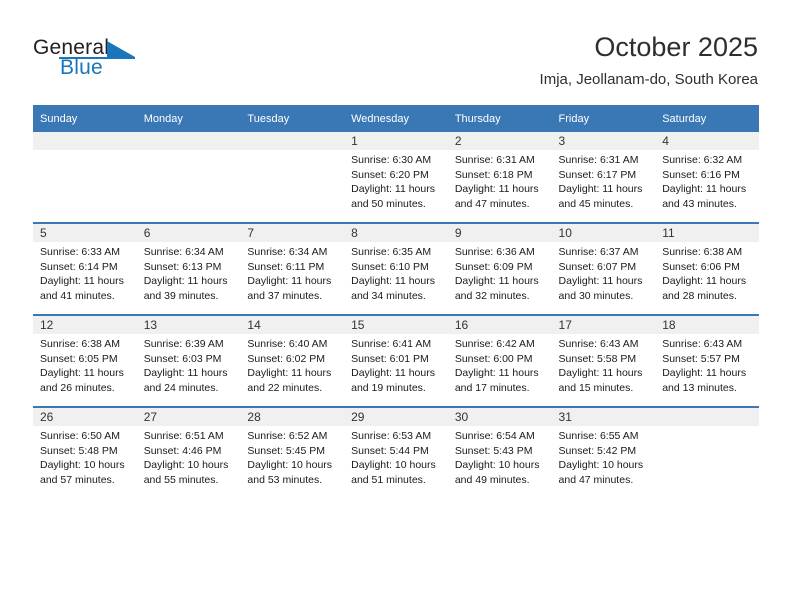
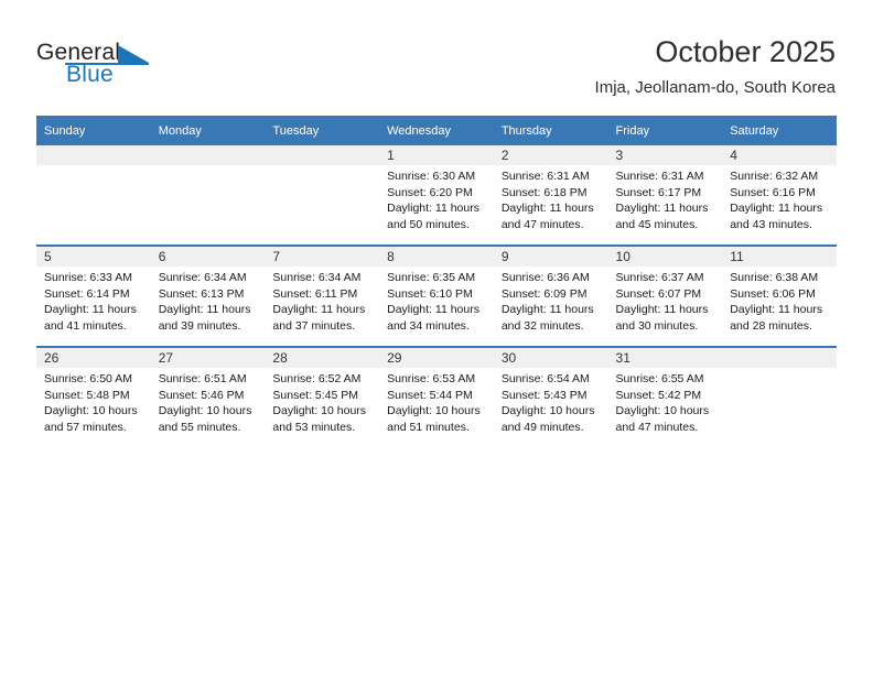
  General
  Blue
  October 2025
  Imja, Jeollanam-do, South Korea
  Sunday	Monday	Tuesday	Wednesday	Thursday	Friday	Saturday
  			1Sunrise: 6:30 AMSunset: 6:20 PMDaylight: 11 hoursand 50 minutes.	2Sunrise: 6:31 AMSunset: 6:18 PMDaylight: 11 hoursand 47 minutes.	3Sunrise: 6:31 AMSunset: 6:17 PMDaylight: 11 hoursand 45 minutes.	4Sunrise: 6:32 AMSunset: 6:16 PMDaylight: 11 hoursand 43 minutes.
  5Sunrise: 6:33 AMSunset: 6:14 PMDaylight: 11 hoursand 41 minutes.	6Sunrise: 6:34 AMSunset: 6:13 PMDaylight: 11 hoursand 39 minutes.	7Sunrise: 6:34 AMSunset: 6:11 PMDaylight: 11 hoursand 37 minutes.	8Sunrise: 6:35 AMSunset: 6:10 PMDaylight: 11 hoursand 34 minutes.	9Sunrise: 6:36 AMSunset: 6:09 PMDaylight: 11 hoursand 32 minutes.	10Sunrise: 6:37 AMSunset: 6:07 PMDaylight: 11 hoursand 30 minutes.	11Sunrise: 6:38 AMSunset: 6:06 PMDaylight: 11 hoursand 28 minutes.
- 12Sunrise: 6:38 AMSunset: 6:05 PMDaylight: 11 hoursand 26 minutes.	13Sunrise: 6:39 AMSunset: 6:03 PMDaylight: 11 hoursand 24 minutes.	14Sunrise: 6:40 AMSunset: 6:02 PMDaylight: 11 hoursand 22 minutes.	15Sunrise: 6:41 AMSunset: 6:01 PMDaylight: 11 hoursand 19 minutes.	16Sunrise: 6:42 AMSunset: 6:00 PMDaylight: 11 hoursand 17 minutes.	17Sunrise: 6:43 AMSunset: 5:58 PMDaylight: 11 hoursand 15 minutes.	18Sunrise: 6:43 AMSunset: 5:57 PMDaylight: 11 hoursand 13 minutes.
- 26Sunrise: 6:50 AMSunset: 5:48 PMDaylight: 10 hoursand 57 minutes.	27Sunrise: 6:51 AMSunset: 4:46 PMDaylight: 10 hoursand 55 minutes.	28Sunrise: 6:52 AMSunset: 5:45 PMDaylight: 10 hoursand 53 minutes.	29Sunrise: 6:53 AMSunset: 5:44 PMDaylight: 10 hoursand 51 minutes.	30Sunrise: 6:54 AMSunset: 5:43 PMDaylight: 10 hoursand 49 minutes.	31Sunrise: 6:55 AMSunset: 5:42 PMDaylight: 10 hoursand 47 minutes.
+ 26Sunrise: 6:50 AMSunset: 5:48 PMDaylight: 10 hoursand 57 minutes.	27Sunrise: 6:51 AMSunset: 5:46 PMDaylight: 10 hoursand 55 minutes.	28Sunrise: 6:52 AMSunset: 5:45 PMDaylight: 10 hoursand 53 minutes.	29Sunrise: 6:53 AMSunset: 5:44 PMDaylight: 10 hoursand 51 minutes.	30Sunrise: 6:54 AMSunset: 5:43 PMDaylight: 10 hoursand 49 minutes.	31Sunrise: 6:55 AMSunset: 5:42 PMDaylight: 10 hoursand 47 minutes.
